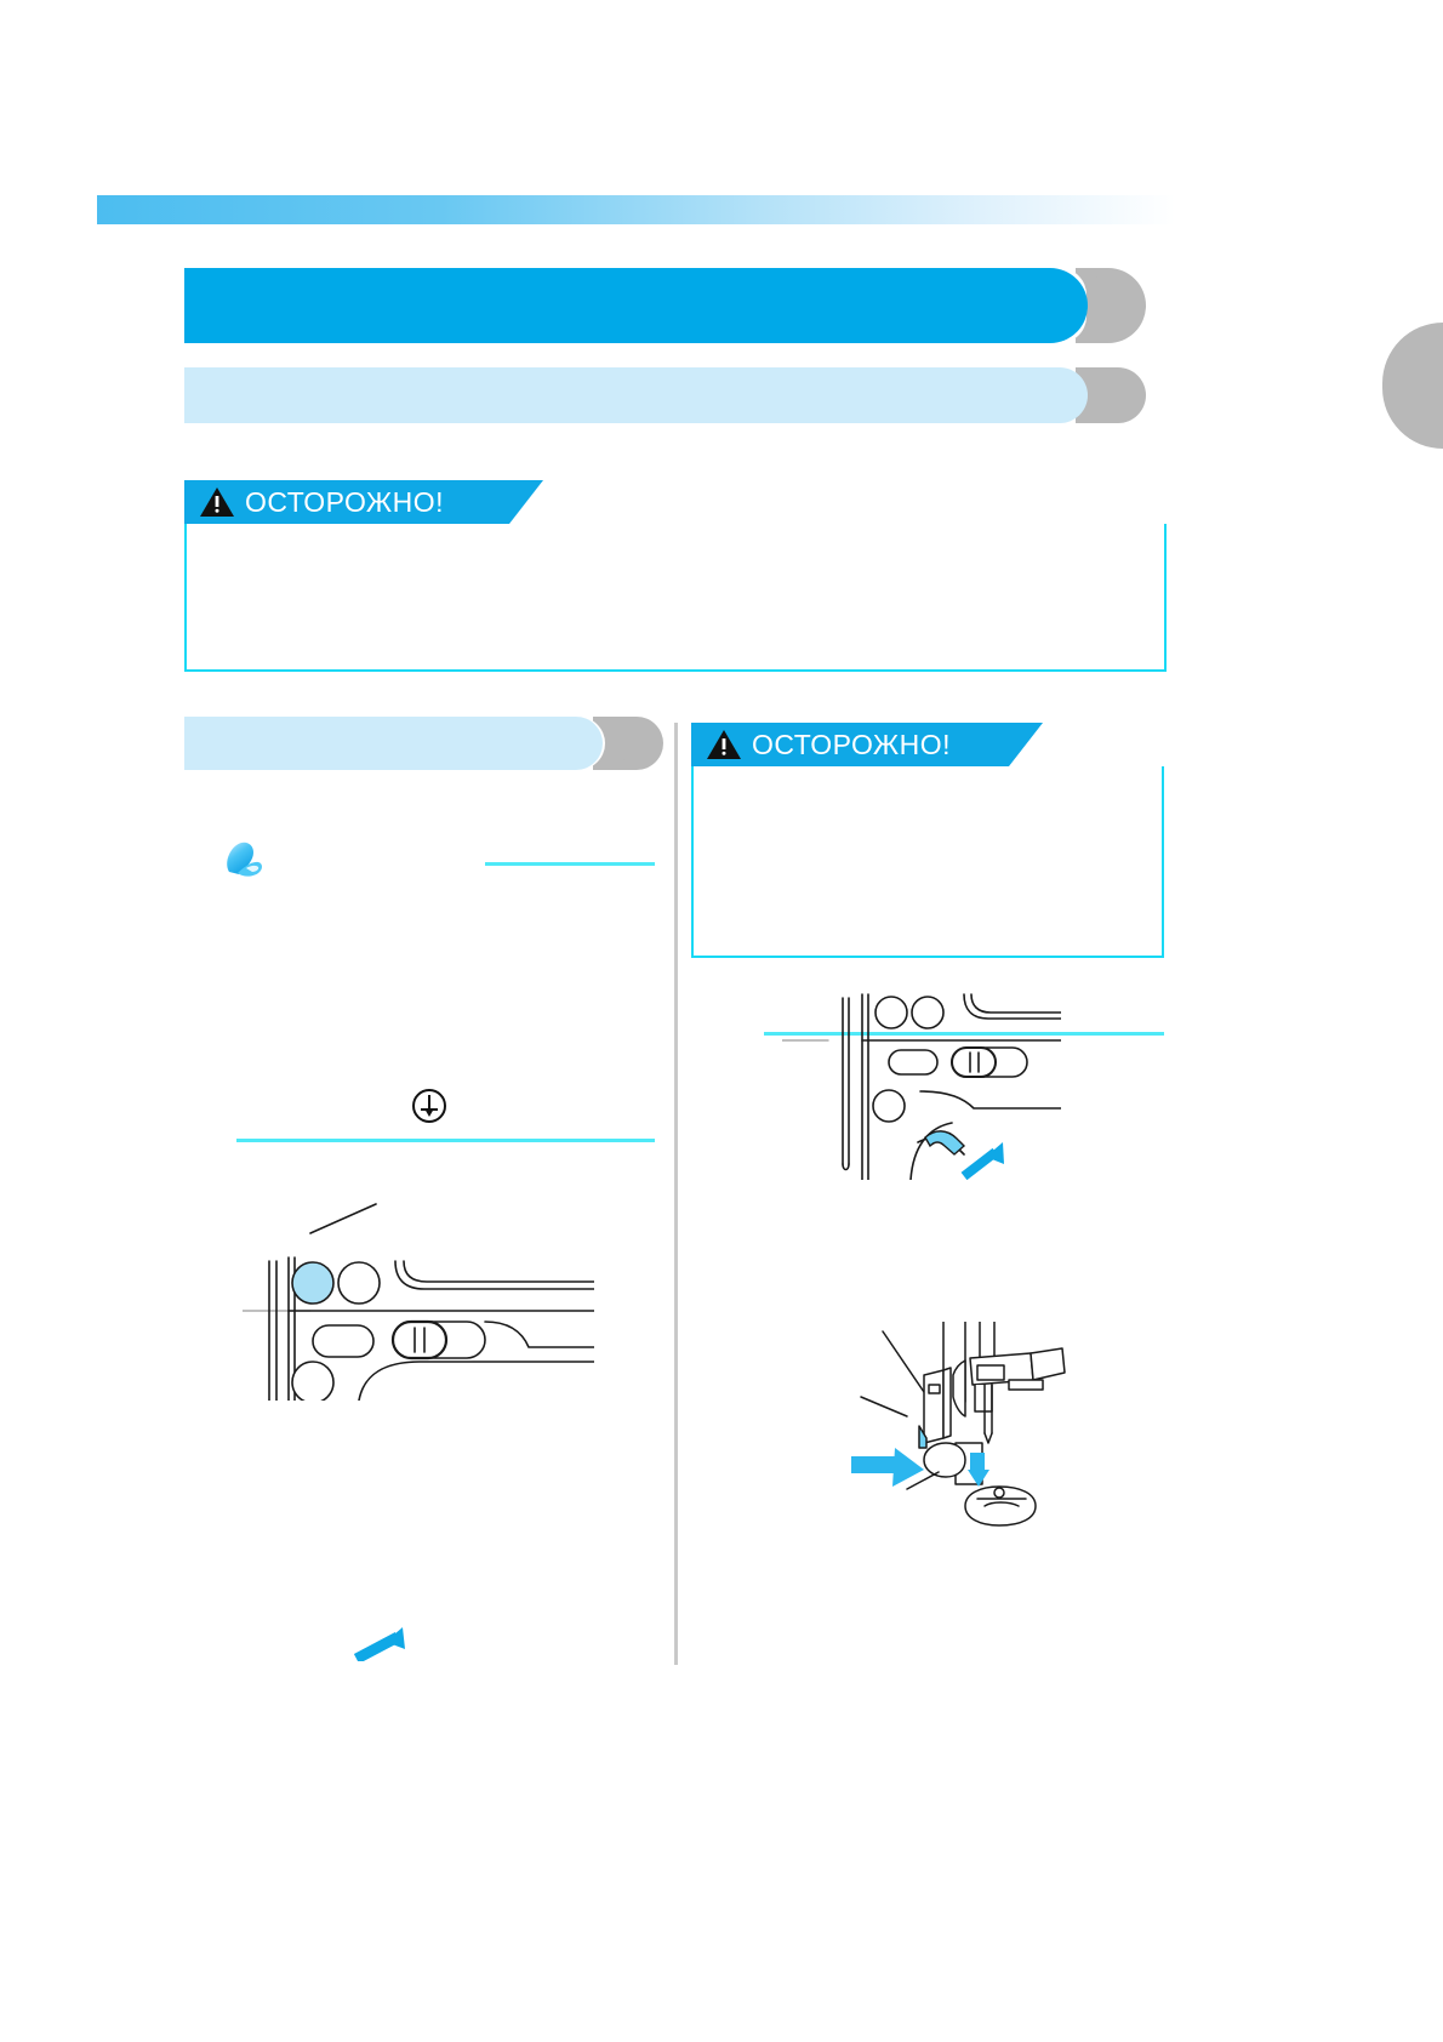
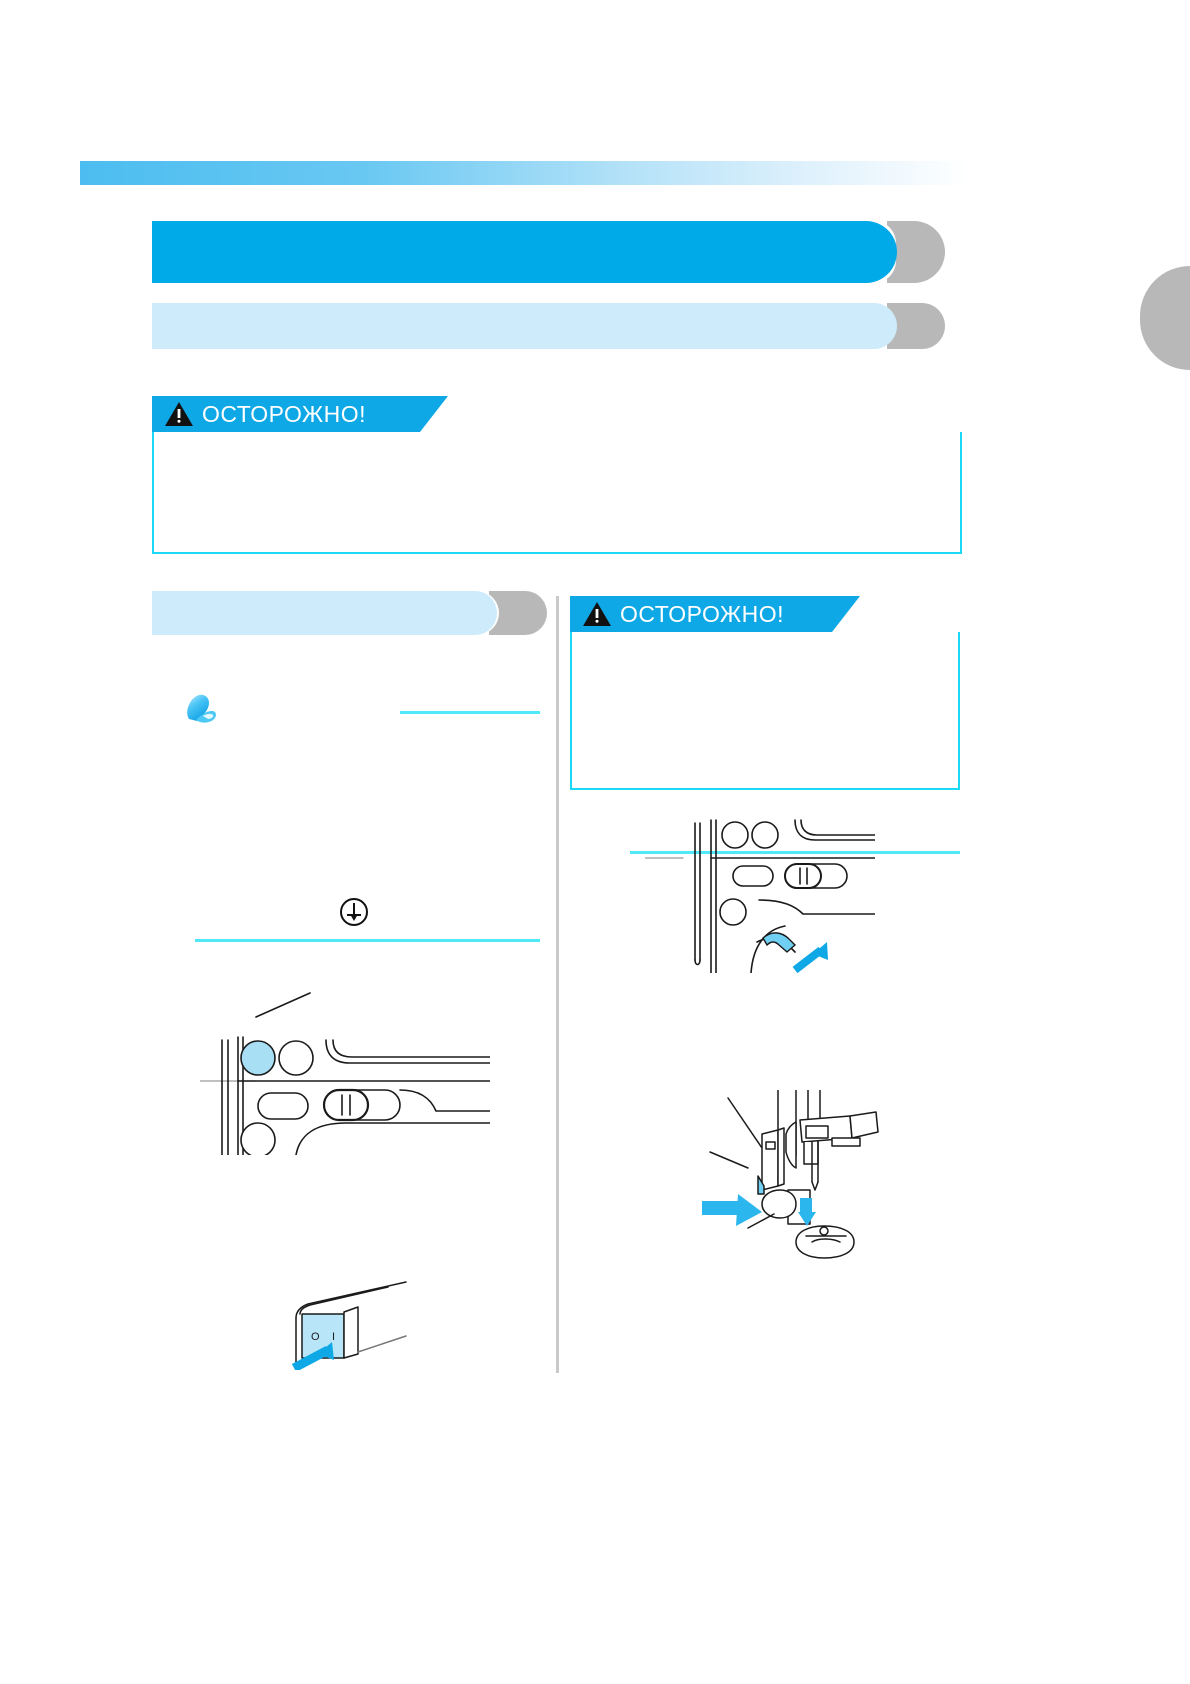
  ОСТОРОЖНО!
+ O
+ I
  ОСТОРОЖНО!
